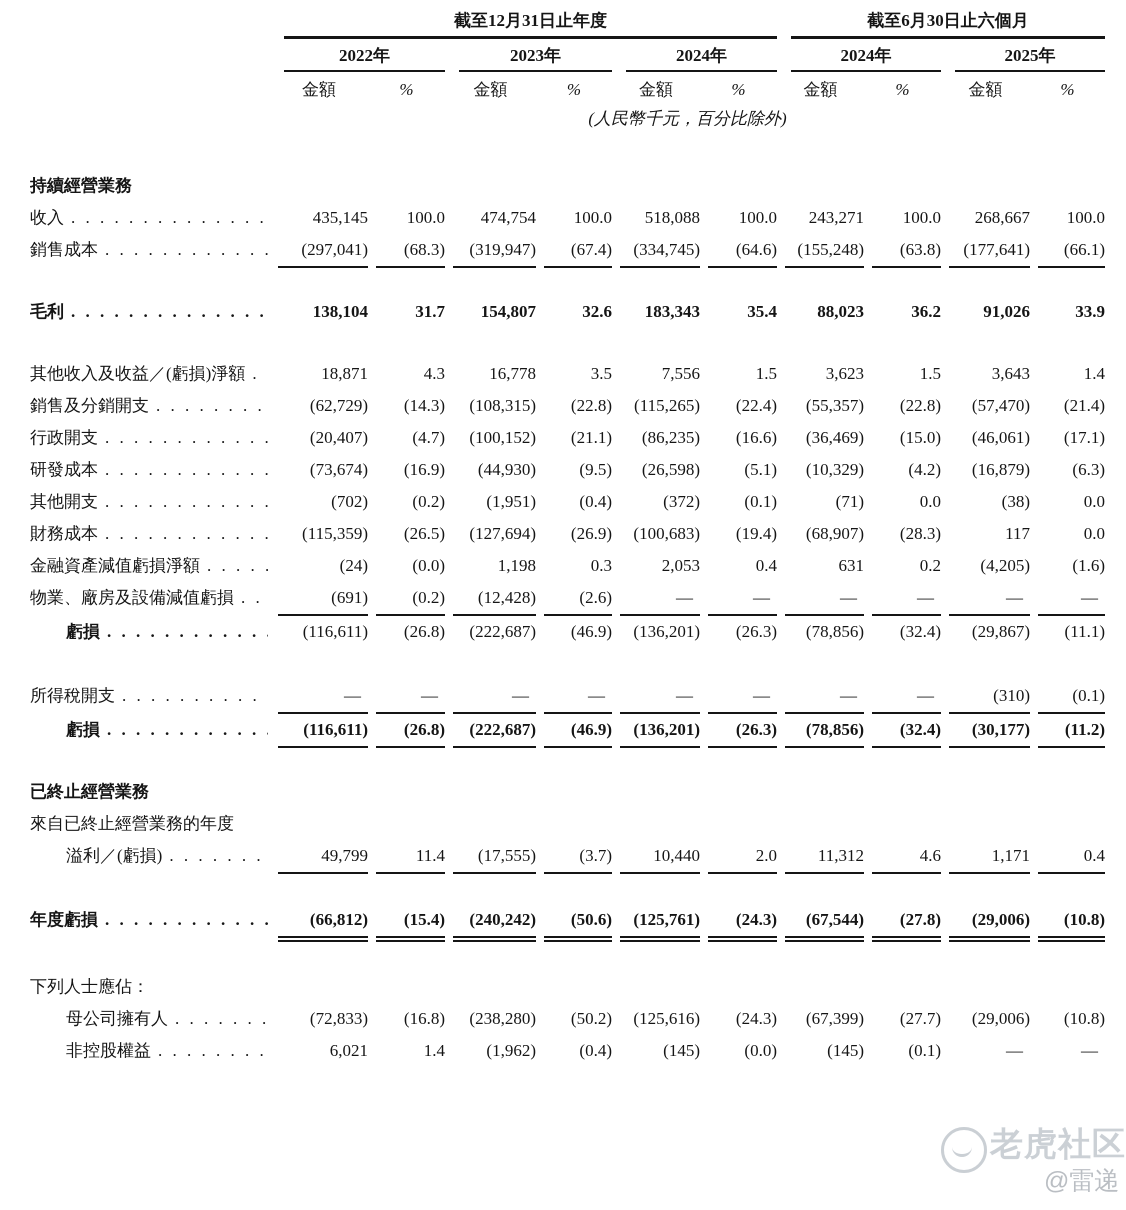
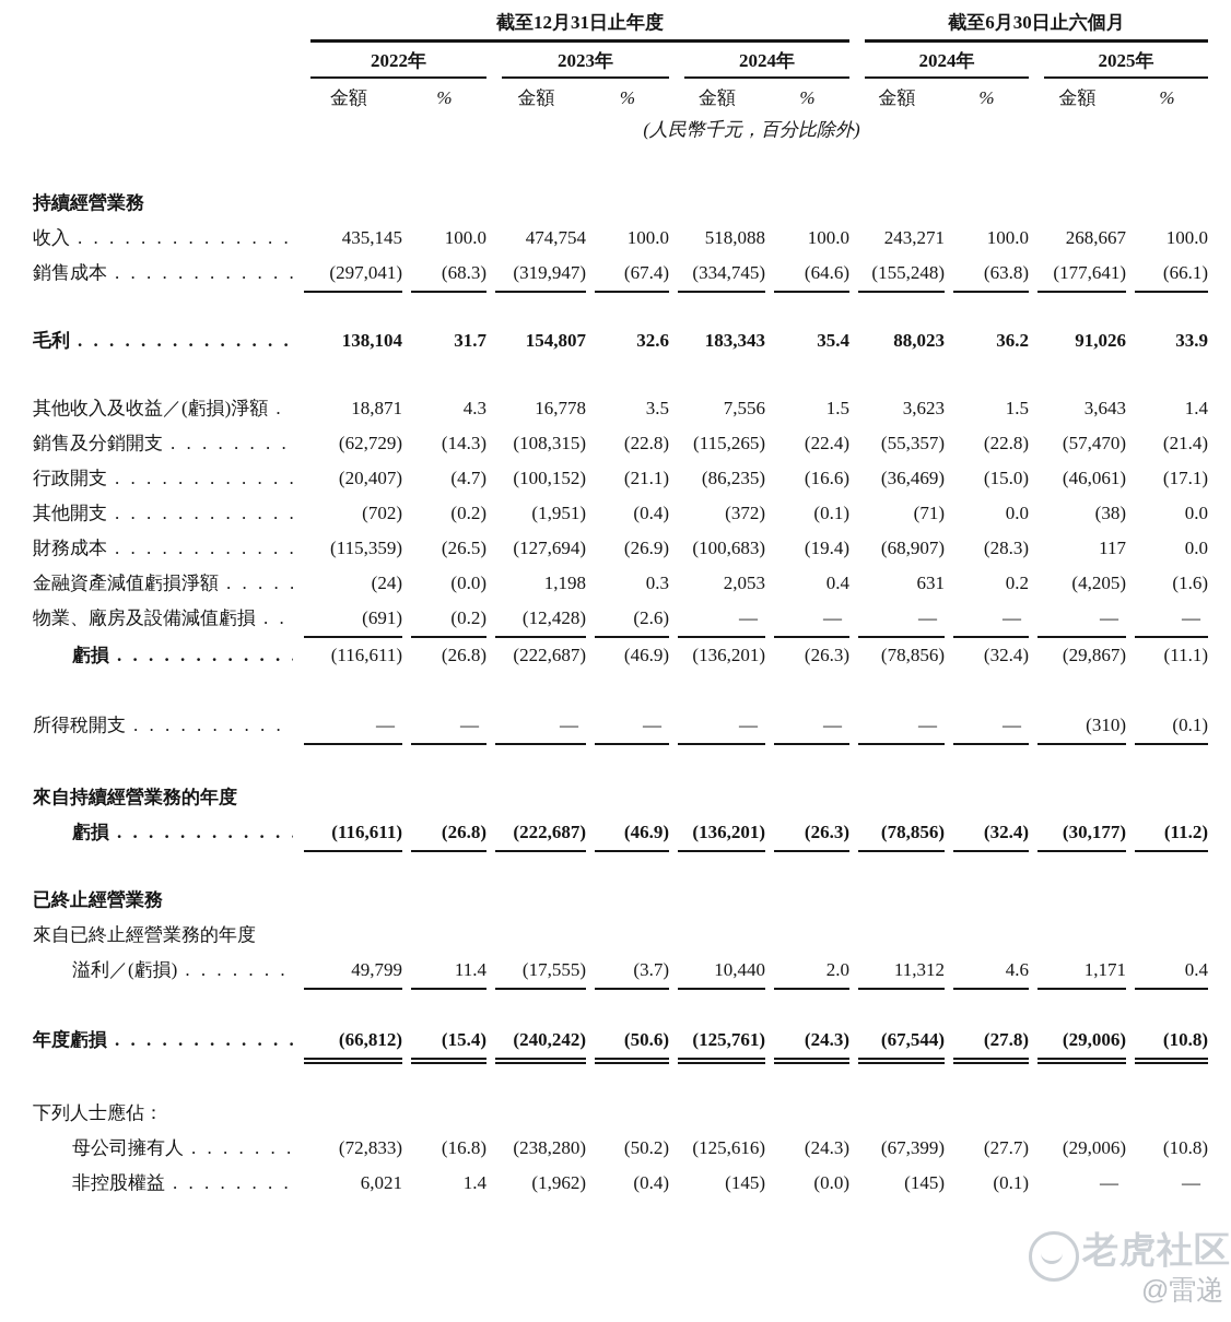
  截至12月31日止年度
  截至6月30日止六個月
  2022年
  2023年
  2024年
  2024年
  2025年
  金額
  %
  金額
  %
  金額
  %
  金額
  %
  金額
  %
  (人民幣千元，百分比除外)
  持續經營業務
  收入
  435,145
  100.0
  474,754
  100.0
  518,088
  100.0
  243,271
  100.0
  268,667
  100.0
  銷售成本
  (297,041)
  (68.3)
  (319,947)
  (67.4)
  (334,745)
  (64.6)
  (155,248)
  (63.8)
  (177,641)
  (66.1)
  毛利
  138,104
  31.7
  154,807
  32.6
  183,343
  35.4
  88,023
  36.2
  91,026
  33.9
  其他收入及收益／(虧損)淨額
  18,871
  4.3
  16,778
  3.5
  7,556
  1.5
  3,623
  1.5
  3,643
  1.4
  銷售及分銷開支
  (62,729)
  (14.3)
  (108,315)
  (22.8)
  (115,265)
  (22.4)
  (55,357)
  (22.8)
  (57,470)
  (21.4)
  行政開支
  (20,407)
  (4.7)
  (100,152)
  (21.1)
  (86,235)
  (16.6)
  (36,469)
  (15.0)
  (46,061)
  (17.1)
- 研發成本
- (73,674)
- (16.9)
- (44,930)
- (9.5)
- (26,598)
- (5.1)
- (10,329)
- (4.2)
- (16,879)
- (6.3)
  其他開支
  (702)
  (0.2)
  (1,951)
  (0.4)
  (372)
  (0.1)
  (71)
  0.0
  (38)
  0.0
  財務成本
  (115,359)
  (26.5)
  (127,694)
  (26.9)
  (100,683)
  (19.4)
  (68,907)
  (28.3)
  117
  0.0
  金融資產減值虧損淨額
  (24)
  (0.0)
  1,198
  0.3
  2,053
  0.4
  631
  0.2
  (4,205)
  (1.6)
  物業、廠房及設備減值虧損
  (691)
  (0.2)
  (12,428)
  (2.6)
  —
  —
  —
  —
  —
  —
  虧損
  (116,611)
  (26.8)
  (222,687)
  (46.9)
  (136,201)
  (26.3)
  (78,856)
  (32.4)
  (29,867)
  (11.1)
  所得稅開支
  —
  —
  —
  —
  —
  —
  —
  —
  (310)
  (0.1)
+ 來自持續經營業務的年度
  虧損
  (116,611)
  (26.8)
  (222,687)
  (46.9)
  (136,201)
  (26.3)
  (78,856)
  (32.4)
  (30,177)
  (11.2)
  已終止經營業務
  來自已終止經營業務的年度
  溢利／(虧損)
  49,799
  11.4
  (17,555)
  (3.7)
  10,440
  2.0
  11,312
  4.6
  1,171
  0.4
  年度虧損
  (66,812)
  (15.4)
  (240,242)
  (50.6)
  (125,761)
  (24.3)
  (67,544)
  (27.8)
  (29,006)
  (10.8)
  下列人士應佔：
  母公司擁有人
  (72,833)
  (16.8)
  (238,280)
  (50.2)
  (125,616)
  (24.3)
  (67,399)
  (27.7)
  (29,006)
  (10.8)
  非控股權益
  6,021
  1.4
  (1,962)
  (0.4)
  (145)
  (0.0)
  (145)
  (0.1)
  —
  —
  老虎社区
  @雷递
